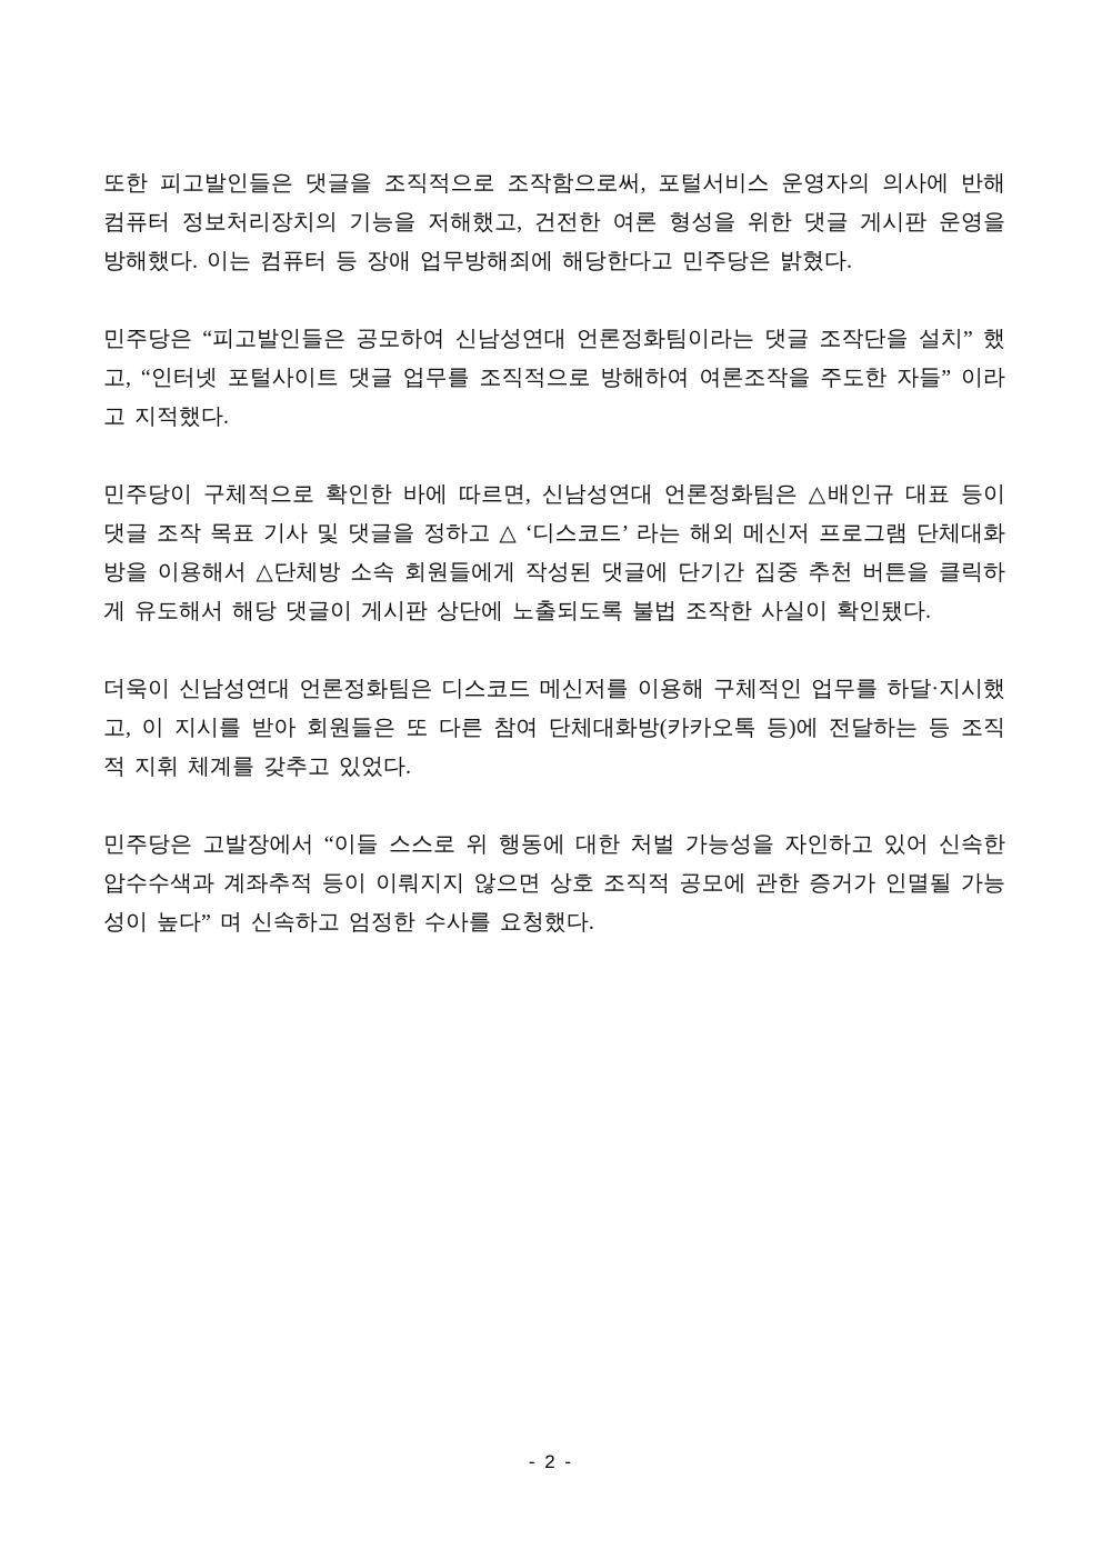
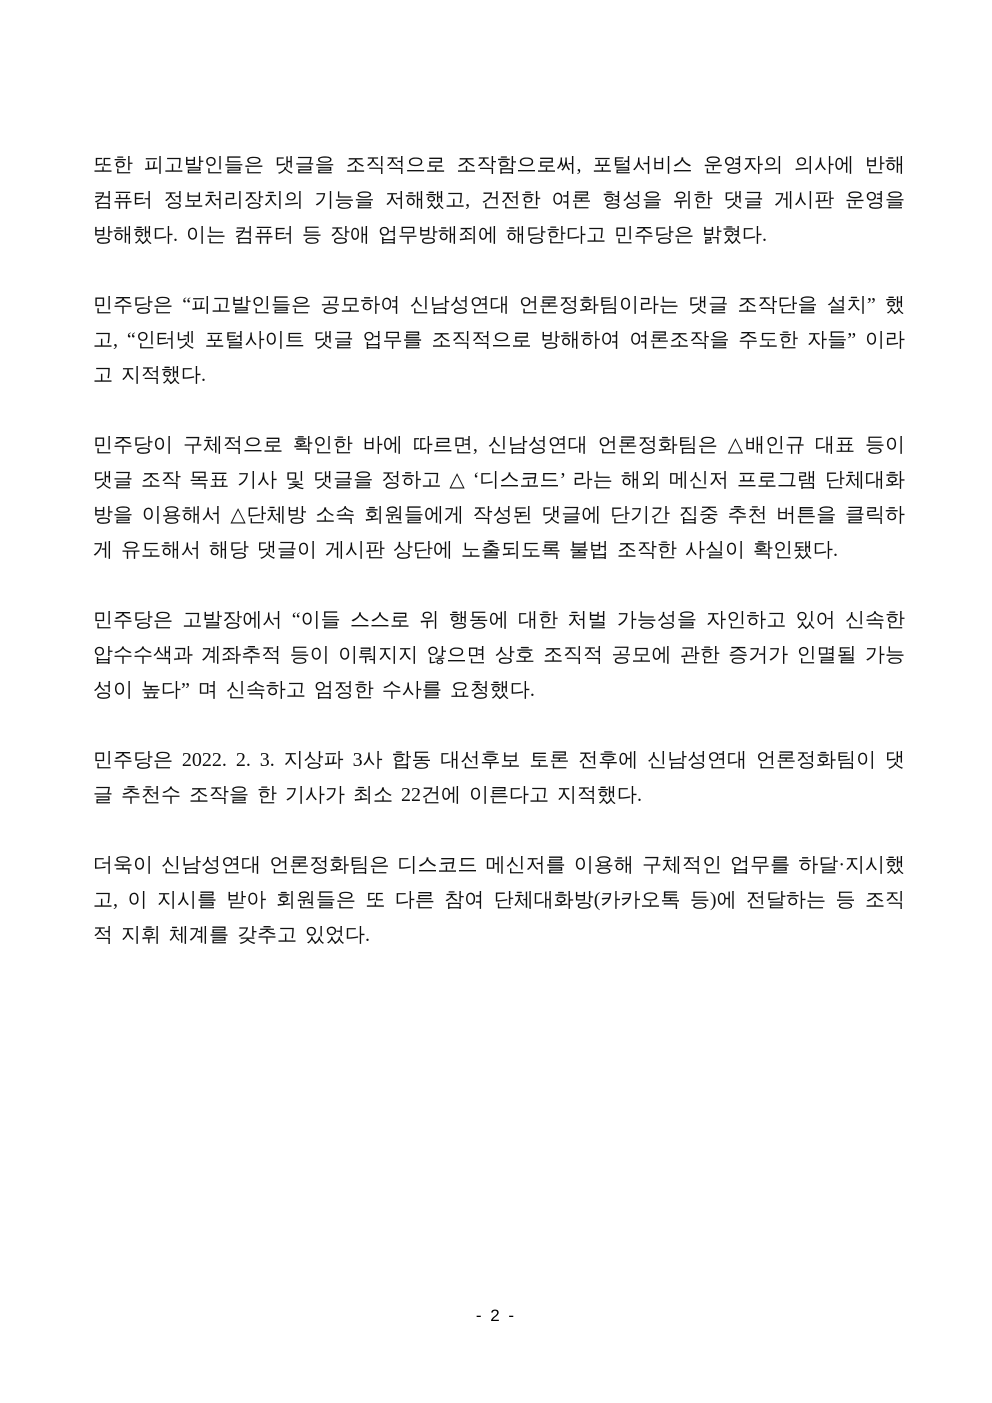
  또한 피고발인들은 댓글을 조직적으로 조작함으로써, 포털서비스 운영자의 의사에 반해 컴퓨터 정보처리장치의 기능을 저해했고, 건전한 여론 형성을 위한 댓글 게시판 운영을 방해했다. 이는 컴퓨터 등 장애 업무방해죄에 해당한다고 민주당은 밝혔다.
  민주당은 “피고발인들은 공모하여 신남성연대 언론정화팀이라는 댓글 조작단을 설치” 했고, “인터넷 포털사이트 댓글 업무를 조직적으로 방해하여 여론조작을 주도한 자들” 이라고 지적했다.
  민주당이 구체적으로 확인한 바에 따르면, 신남성연대 언론정화팀은 △배인규 대표 등이 댓글 조작 목표 기사 및 댓글을 정하고 △ ‘디스코드’ 라는 해외 메신저 프로그램 단체대화방을 이용해서 △단체방 소속 회원들에게 작성된 댓글에 단기간 집중 추천 버튼을 클릭하게 유도해서 해당 댓글이 게시판 상단에 노출되도록 불법 조작한 사실이 확인됐다.
- 더욱이 신남성연대 언론정화팀은 디스코드 메신저를 이용해 구체적인 업무를 하달·지시했고, 이 지시를 받아 회원들은 또 다른 참여 단체대화방(카카오톡 등)에 전달하는 등 조직적 지휘 체계를 갖추고 있었다.
+ 민주당은 고발장에서 “이들 스스로 위 행동에 대한 처벌 가능성을 자인하고 있어 신속한 압수수색과 계좌추적 등이 이뤄지지 않으면 상호 조직적 공모에 관한 증거가 인멸될 가능성이 높다” 며 신속하고 엄정한 수사를 요청했다.
+ 민주당은 2022. 2. 3. 지상파 3사 합동 대선후보 토론 전후에 신남성연대 언론정화팀이 댓글 추천수 조작을 한 기사가 최소 22건에 이른다고 지적했다.
- 민주당은 고발장에서 “이들 스스로 위 행동에 대한 처벌 가능성을 자인하고 있어 신속한 압수수색과 계좌추적 등이 이뤄지지 않으면 상호 조직적 공모에 관한 증거가 인멸될 가능성이 높다” 며 신속하고 엄정한 수사를 요청했다.
+ 더욱이 신남성연대 언론정화팀은 디스코드 메신저를 이용해 구체적인 업무를 하달·지시했고, 이 지시를 받아 회원들은 또 다른 참여 단체대화방(카카오톡 등)에 전달하는 등 조직적 지휘 체계를 갖추고 있었다.
  - 2 -
